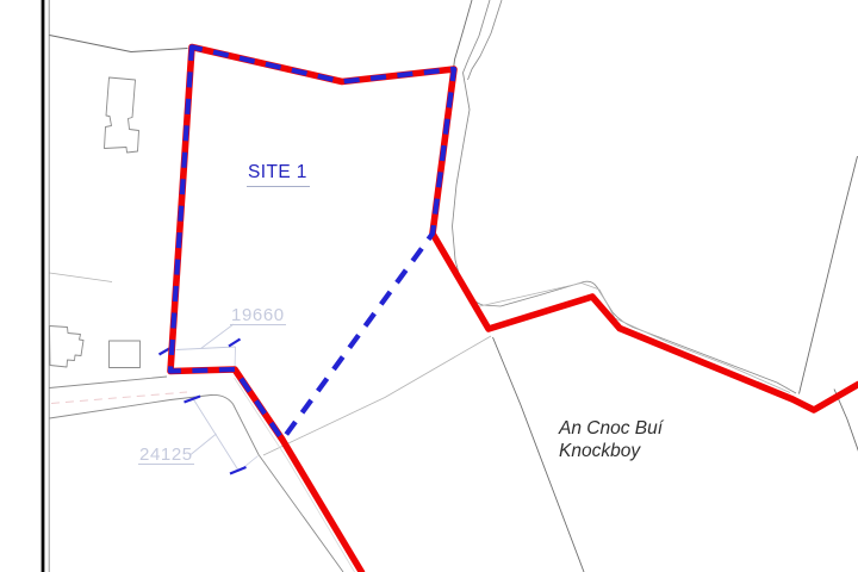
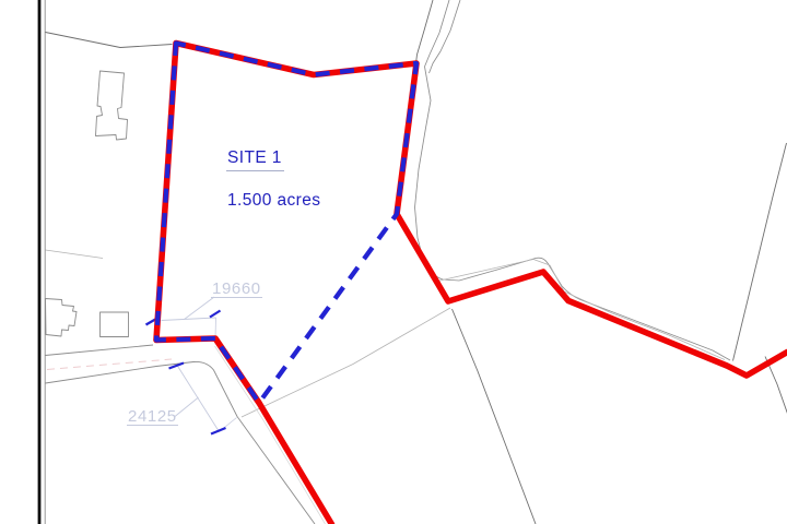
  SITE 1
+ 1.500 acres
  19660
  24125
- An Cnoc Buí
- Knockboy
